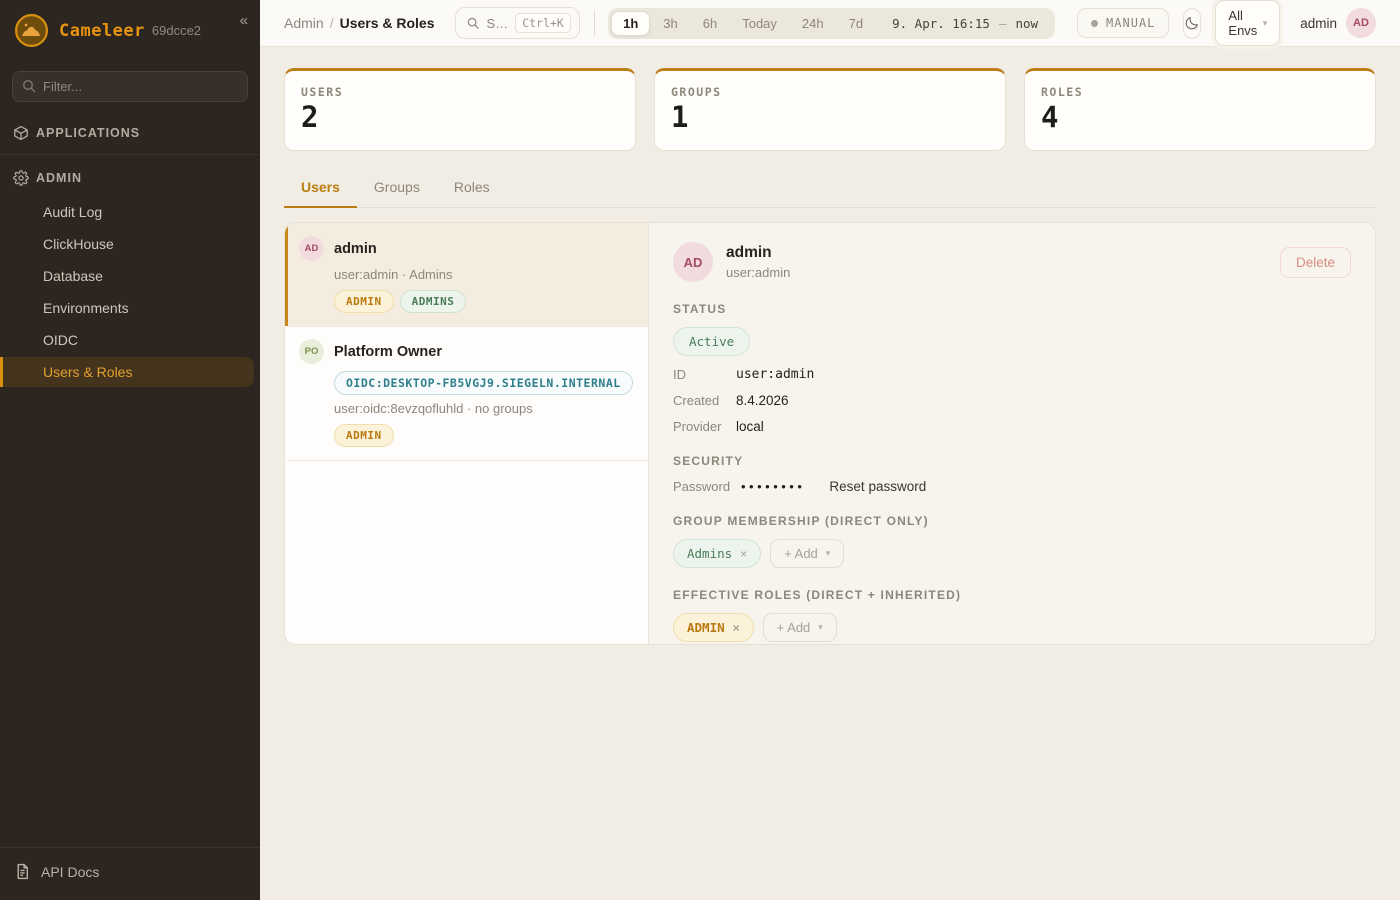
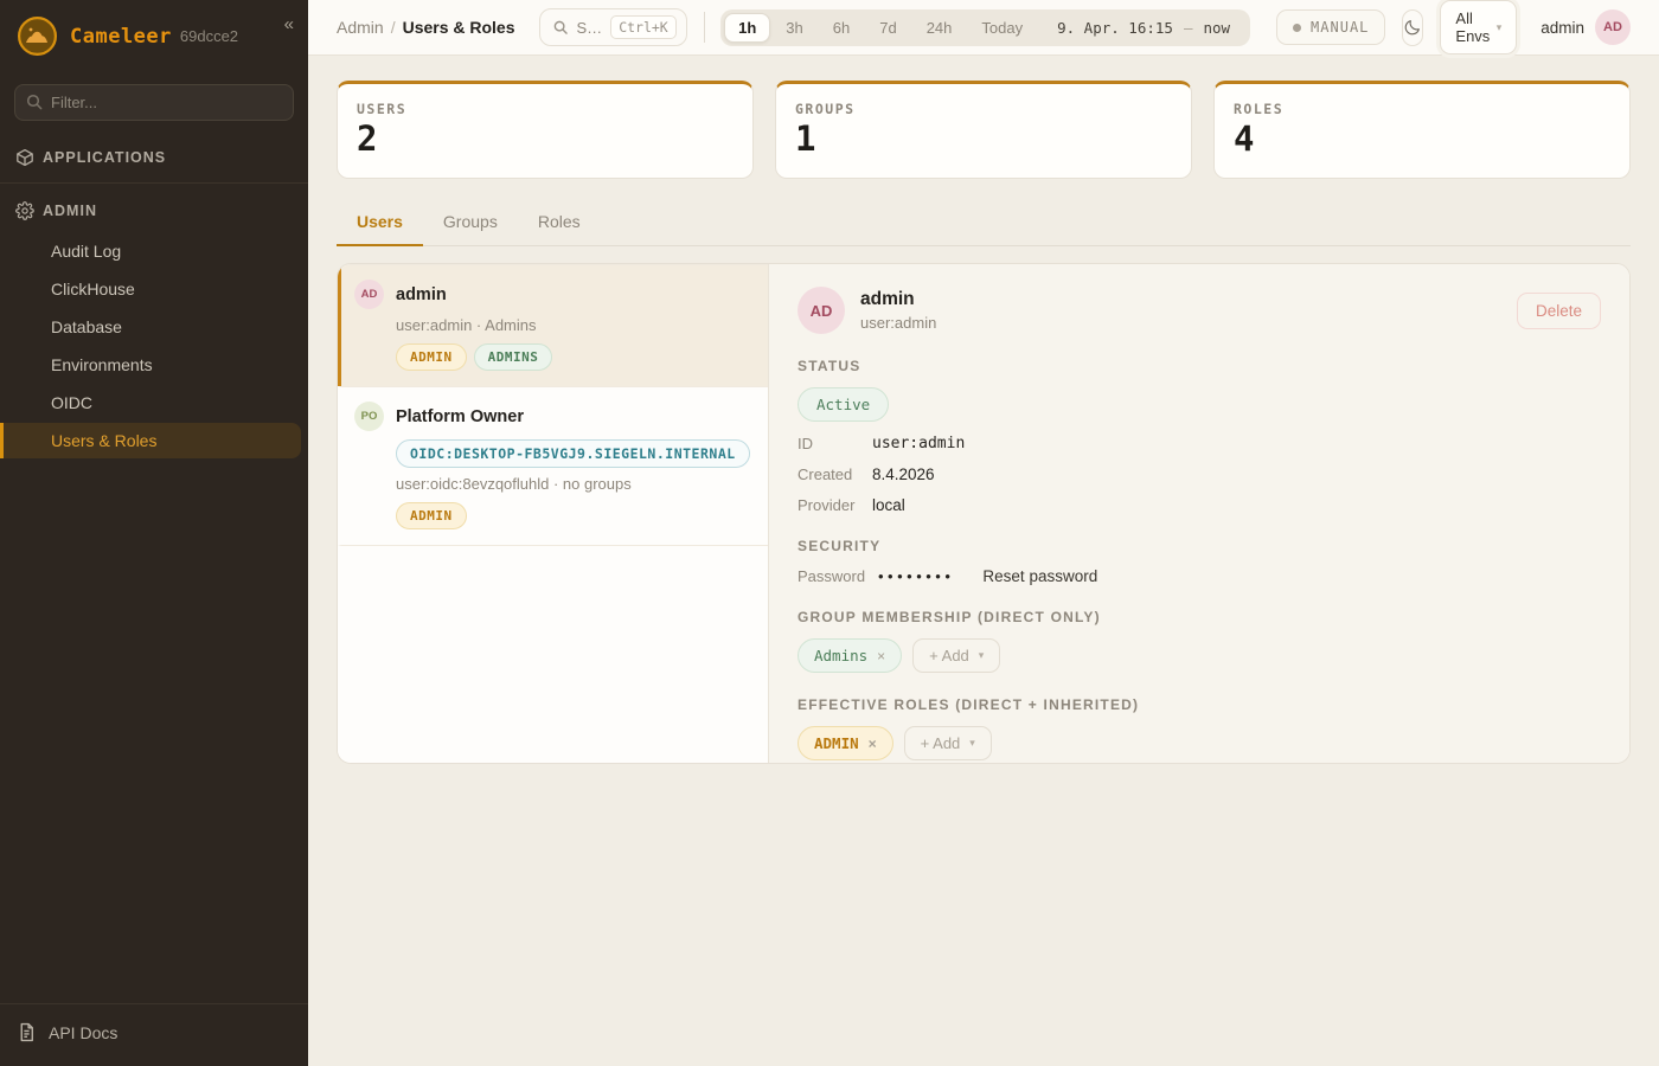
  Cameleer
  69dcce2
  «
  Filter...
  APPLICATIONS
  ADMIN
  Audit Log
  ClickHouse
  Database
  Environments
  OIDC
  Users & Roles
  API Docs
  Admin
  /
  Users & Roles
  S…
  Ctrl+K
  1h
  3h
  6h
- Today
+ 7d
  24h
- 7d
+ Today
  9. Apr. 16:15
  —
  now
  MANUAL
  All Envs
  ▾
  admin
  AD
  USERS
  2
  GROUPS
  1
  ROLES
  4
  Users
  Groups
  Roles
  AD
  admin
  user:admin · Admins
  ADMIN
  ADMINS
  PO
  Platform Owner
  OIDC:DESKTOP-FB5VGJ9.SIEGELN.INTERNAL
  user:oidc:8evzqofluhld · no groups
  ADMIN
  AD
  admin
  user:admin
  Delete
  STATUS
  Active
  ID
  user:admin
  Created
  8.4.2026
  Provider
  local
  SECURITY
  Password
  ••••••••
  Reset password
  GROUP MEMBERSHIP (DIRECT ONLY)
  Admins
  ×
  + Add
  ▾
  EFFECTIVE ROLES (DIRECT + INHERITED)
  ADMIN
  ×
  + Add
  ▾
